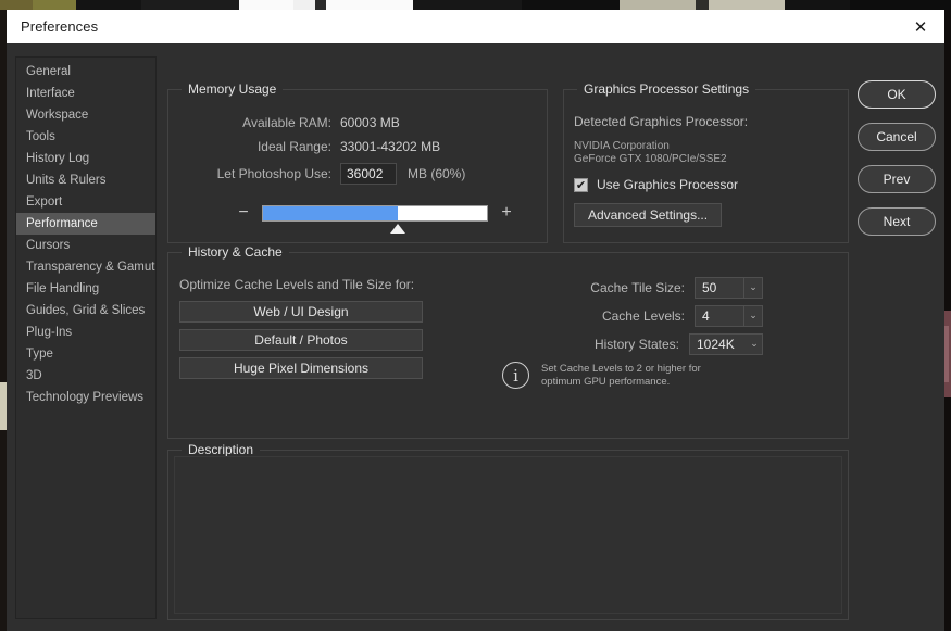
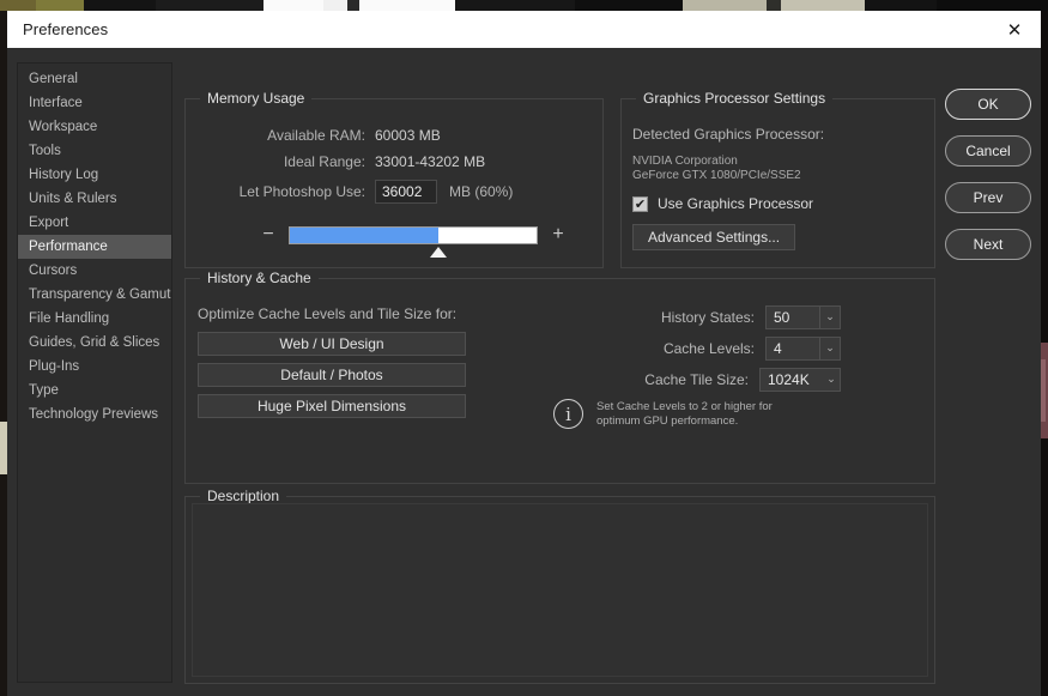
  Preferences
  ✕
  General
  Interface
  Workspace
  Tools
  History Log
  Units & Rulers
  Export
  Performance
  Cursors
  Transparency & Gamut
  File Handling
  Guides, Grid & Slices
  Plug-Ins
  Type
- 3D
  Technology Previews
  Memory Usage
  Available RAM:
  60003 MB
  Ideal Range:
  33001-43202 MB
  Let Photoshop Use:
  36002
  MB (60%)
  −
  +
  Graphics Processor Settings
  Detected Graphics Processor:
  NVIDIA Corporation
  GeForce GTX 1080/PCIe/SSE2
  ✔
  Use Graphics Processor
  Advanced Settings...
  History & Cache
  Optimize Cache Levels and Tile Size for:
  Web / UI Design
  Default / Photos
  Huge Pixel Dimensions
- Cache Tile Size:
+ History States:
  50
  ⌄
  Cache Levels:
  4
  ⌄
- History States:
+ Cache Tile Size:
  1024K
  ⌄
  i
  Set Cache Levels to 2 or higher for
  optimum GPU performance.
  Description
  OK
  Cancel
  Prev
  Next
